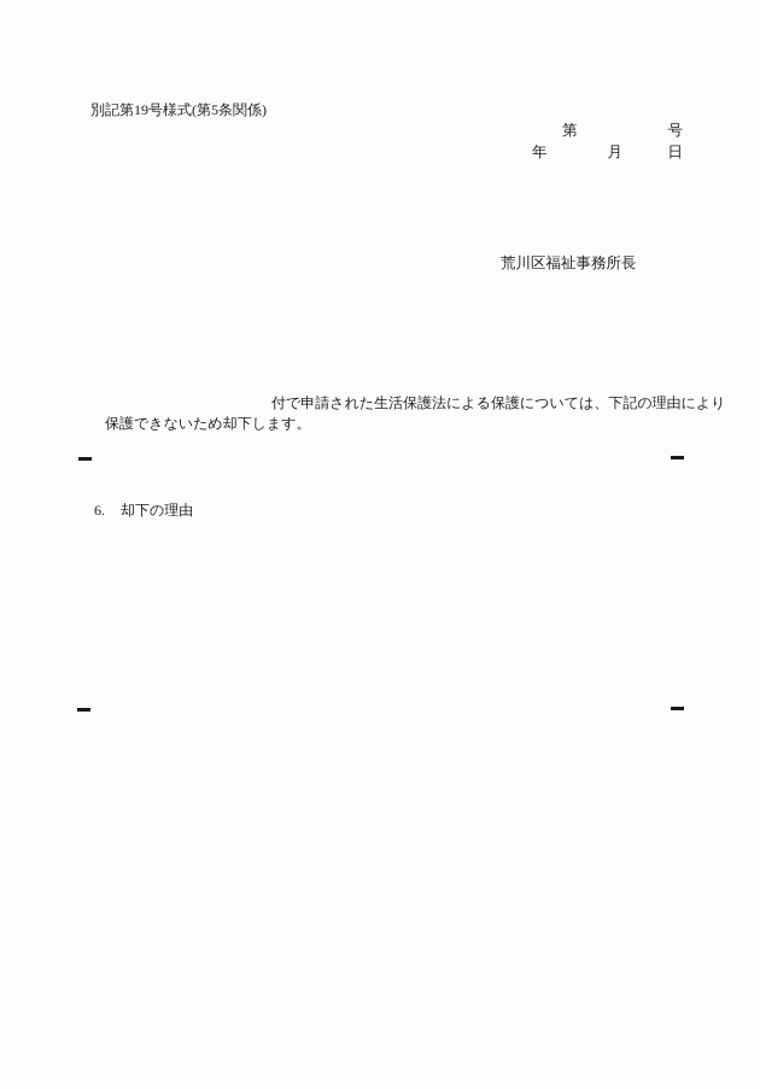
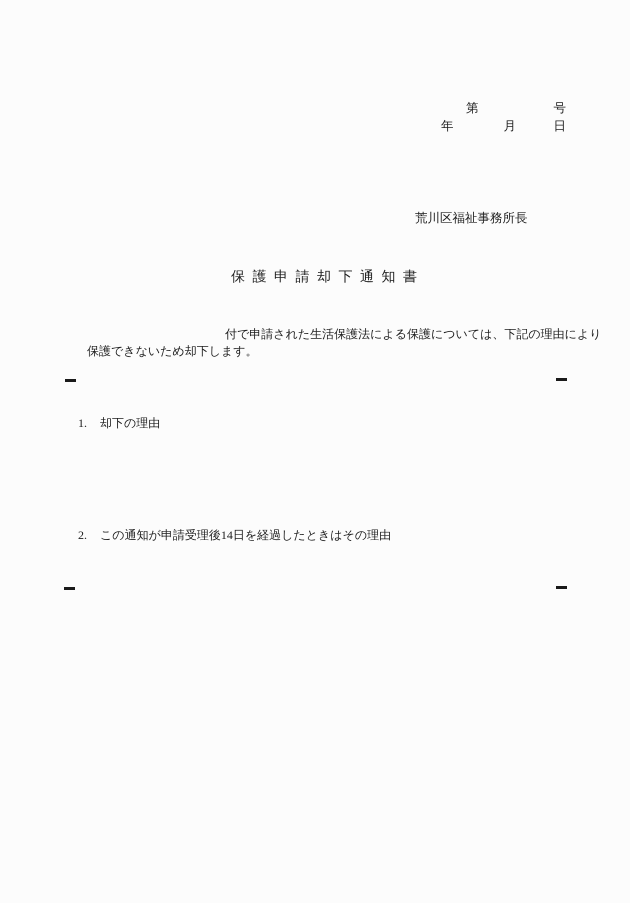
- 別記第19号様式(第5条関係)
  第 号
  年 月 日
  荒川区福祉事務所長
+ 保 護 申 請 却 下 通 知 書
  付で申請された生活保護法による保護については、下記の理由により
  保護できないため却下します。
- 6. 却下の理由
+ 1. 却下の理由
+ 2. この通知が申請受理後14日を経過したときはその理由
